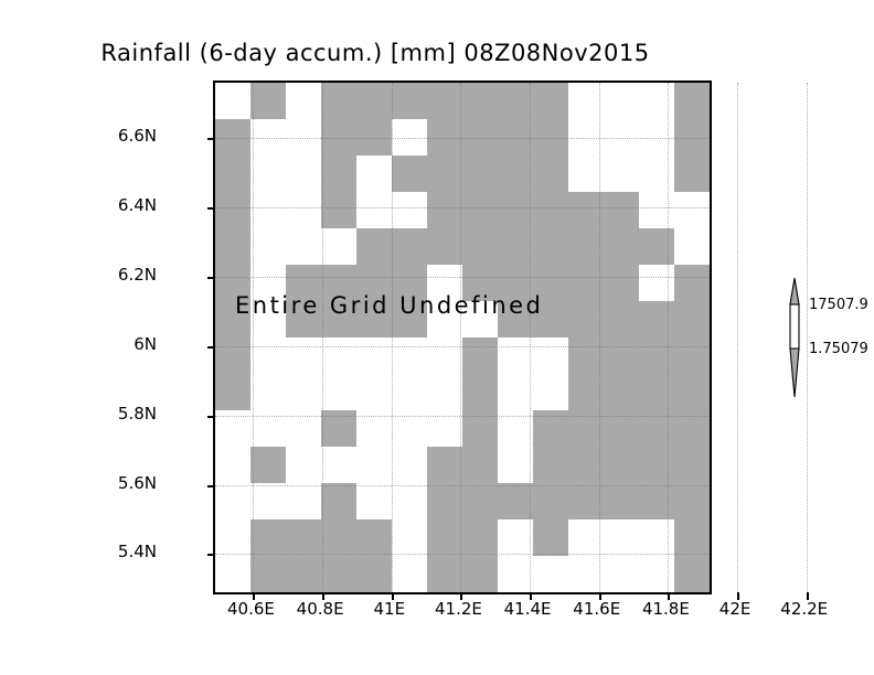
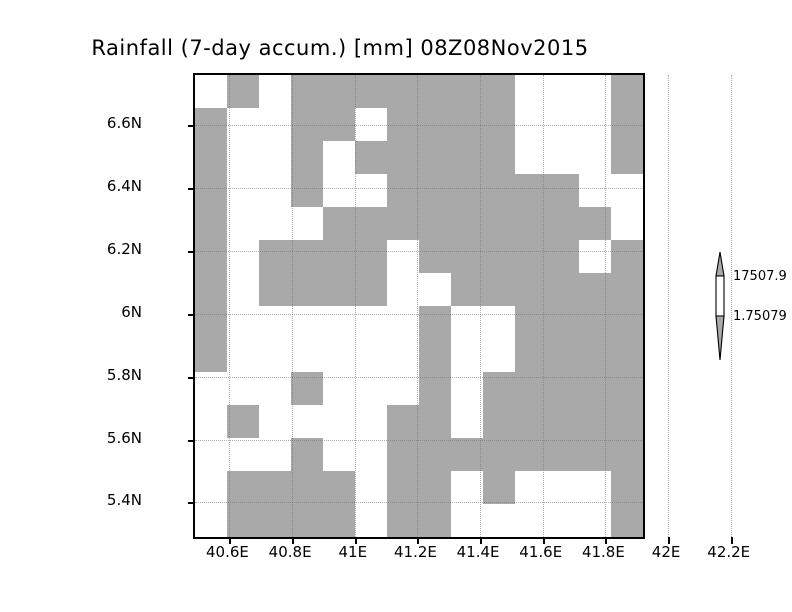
- Rainfall (6-day accum.) [mm] 08Z08Nov2015
+ Rainfall (7-day accum.) [mm] 08Z08Nov2015
- Entire Grid Undefined
  6.6N
  6.4N
  6.2N
  6N
  5.8N
  5.6N
  5.4N
  40.6E
  40.8E
  41E
  41.2E
  41.4E
  41.6E
  41.8E
  42E
  42.2E
  17507.9
  1.75079
